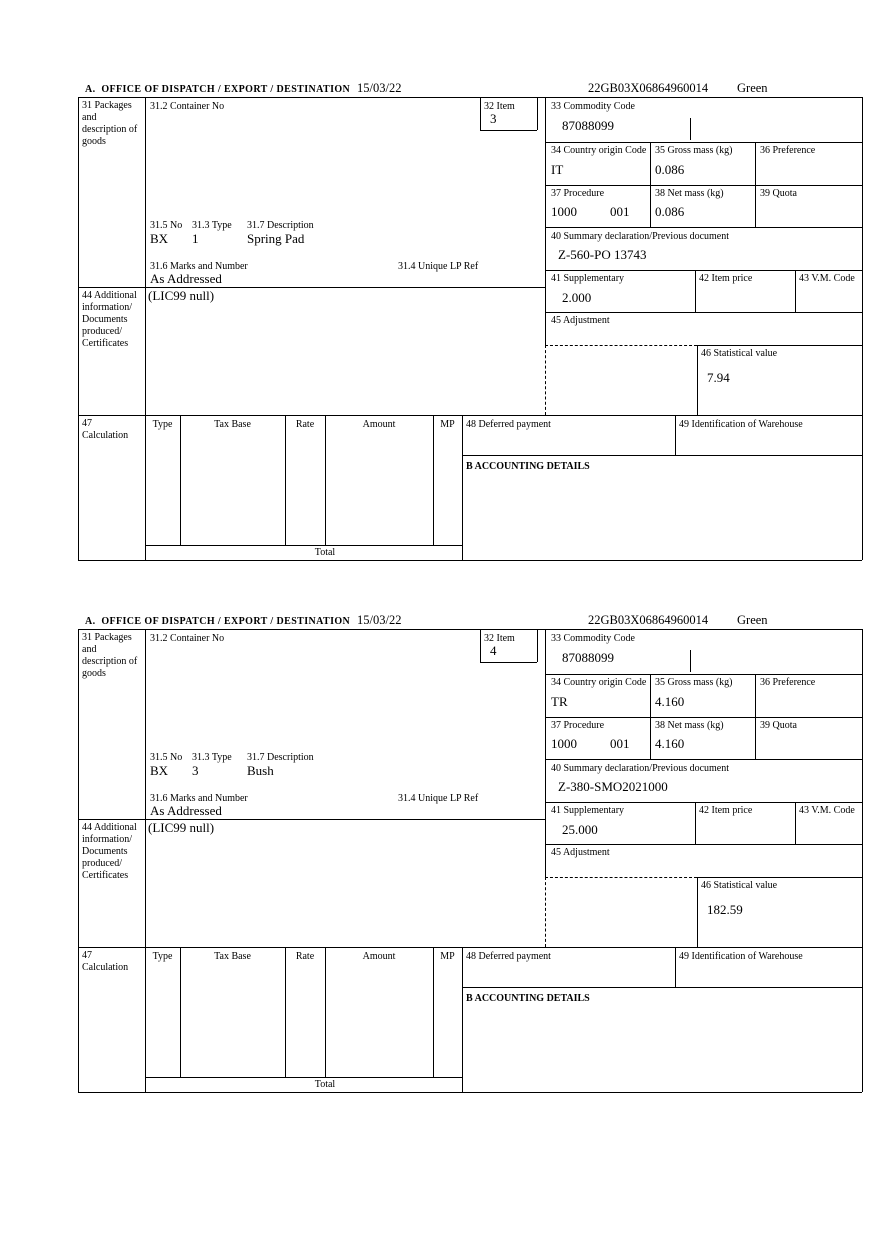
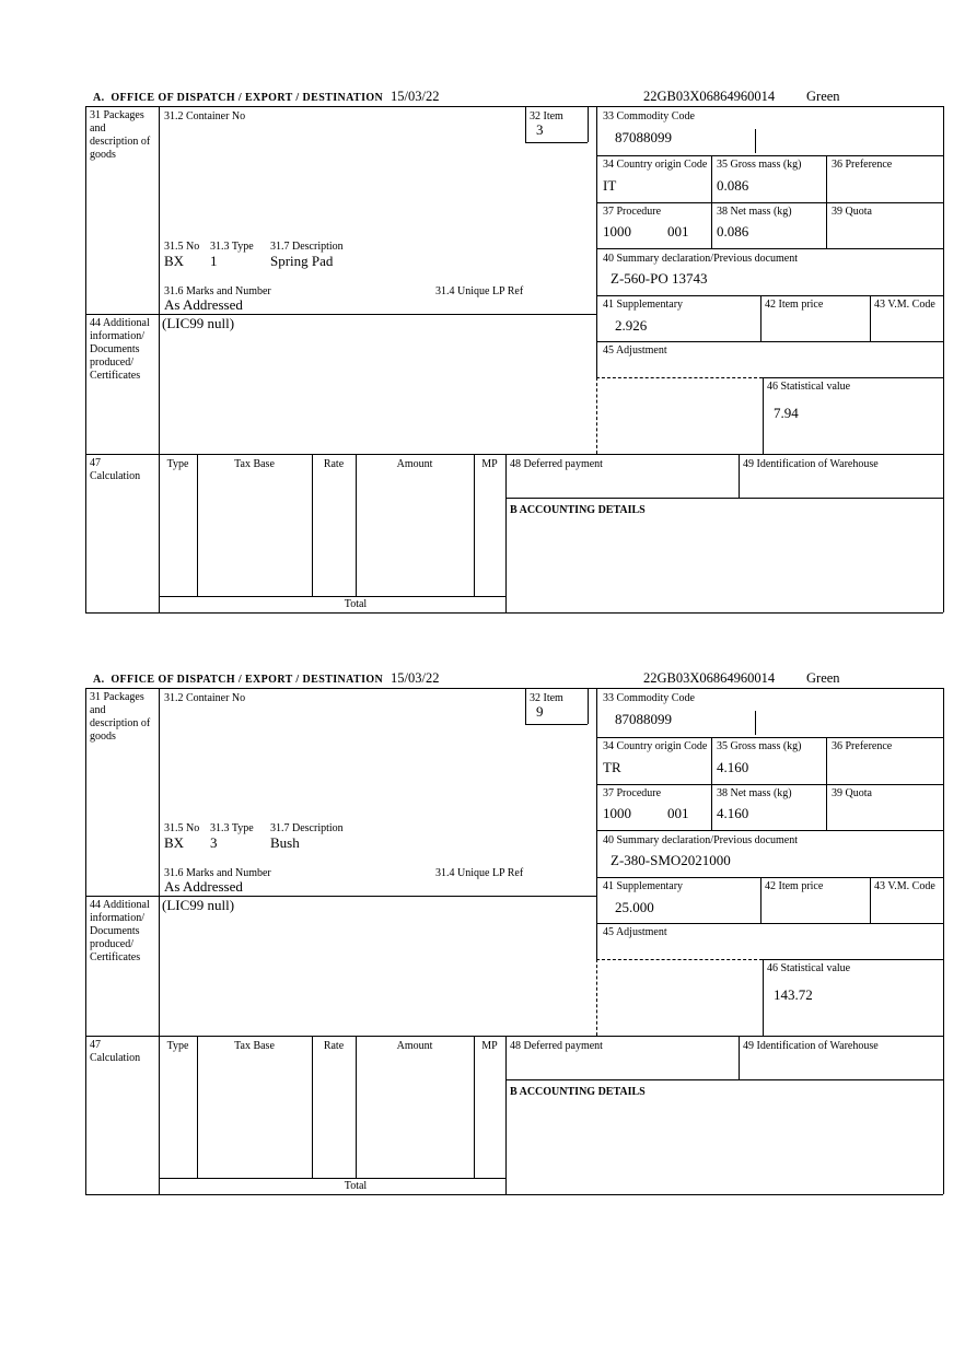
  A. OFFICE OF DISPATCH / EXPORT / DESTINATION
  15/03/22
  22GB03X06864960014
  Green
  31 Packages and description of goods
  44 Additional information/ Documents produced/ Certificates
  47 Calculation
  31.2 Container No
  32 Item
  3
  33 Commodity Code
  87088099
  34 Country origin Code
  IT
  35 Gross mass (kg)
  0.086
  36 Preference
  37 Procedure
  1000
  001
  38 Net mass (kg)
  0.086
  39 Quota
  40 Summary declaration/Previous document
  Z-560-PO 13743
  31.5 No
  31.3 Type
  31.7 Description
  BX
  1
  Spring Pad
  31.6 Marks and Number
  31.4 Unique LP Ref
  As Addressed
  (LIC99 null)
  41 Supplementary
- 2.000
+ 2.926
  42 Item price
  43 V.M. Code
  45 Adjustment
  46 Statistical value
  7.94
  Type
  Tax Base
  Rate
  Amount
  MP
  Total
  48 Deferred payment
  49 Identification of Warehouse
  B ACCOUNTING DETAILS
  A. OFFICE OF DISPATCH / EXPORT / DESTINATION
  15/03/22
  22GB03X06864960014
  Green
  31 Packages and description of goods
  44 Additional information/ Documents produced/ Certificates
  47 Calculation
  31.2 Container No
  32 Item
- 4
+ 9
  33 Commodity Code
  87088099
  34 Country origin Code
  TR
  35 Gross mass (kg)
  4.160
  36 Preference
  37 Procedure
  1000
  001
  38 Net mass (kg)
  4.160
  39 Quota
  40 Summary declaration/Previous document
  Z-380-SMO2021000
  31.5 No
  31.3 Type
  31.7 Description
  BX
  3
  Bush
  31.6 Marks and Number
  31.4 Unique LP Ref
  As Addressed
  (LIC99 null)
  41 Supplementary
  25.000
  42 Item price
  43 V.M. Code
  45 Adjustment
  46 Statistical value
- 182.59
+ 143.72
  Type
  Tax Base
  Rate
  Amount
  MP
  Total
  48 Deferred payment
  49 Identification of Warehouse
  B ACCOUNTING DETAILS
